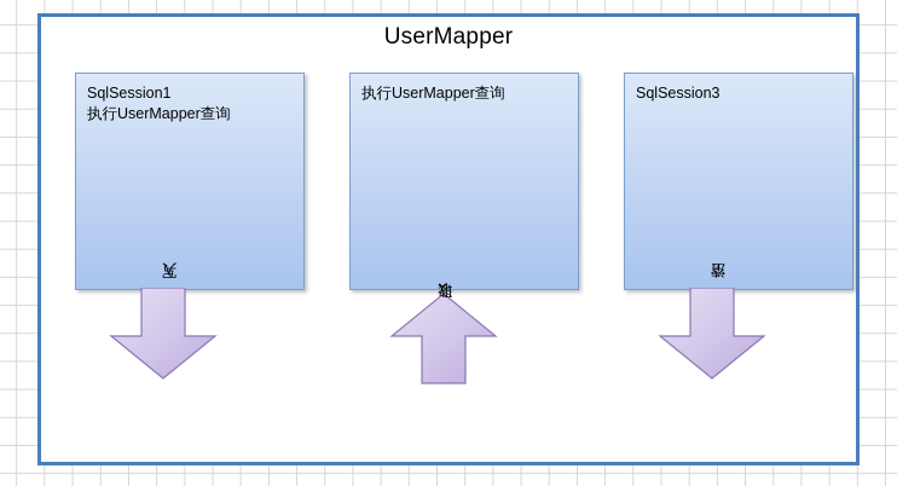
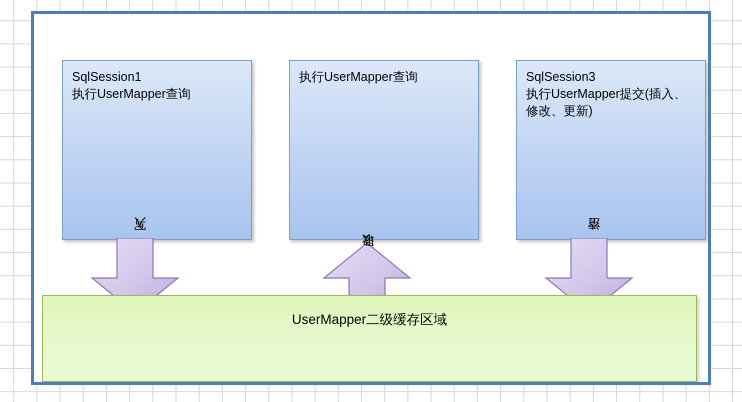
- UserMapper
  SqlSession1
  执行UserMapper查询
  执行UserMapper查询
  SqlSession3
+ 执行UserMapper提交(插入、修改、更新)
+ UserMapper二级缓存区域
